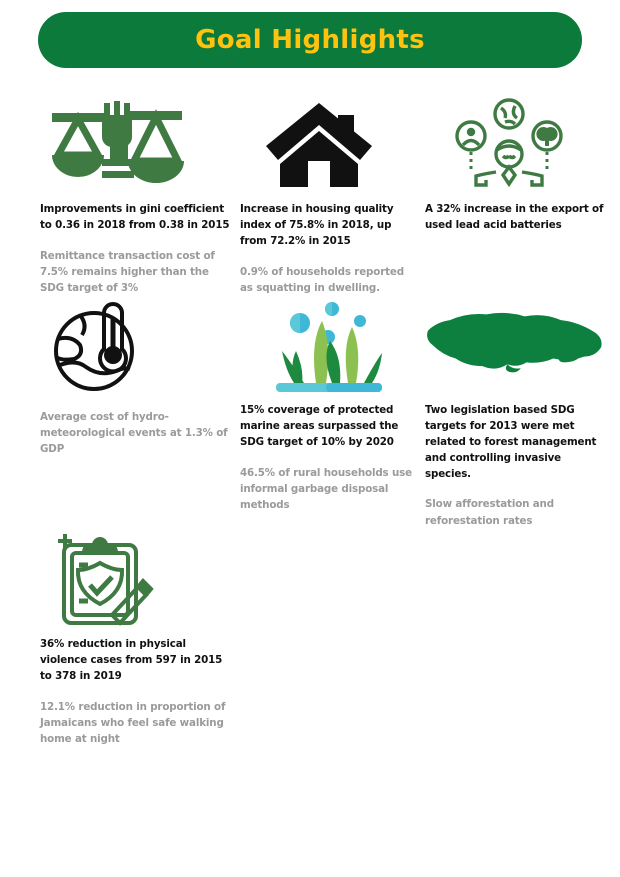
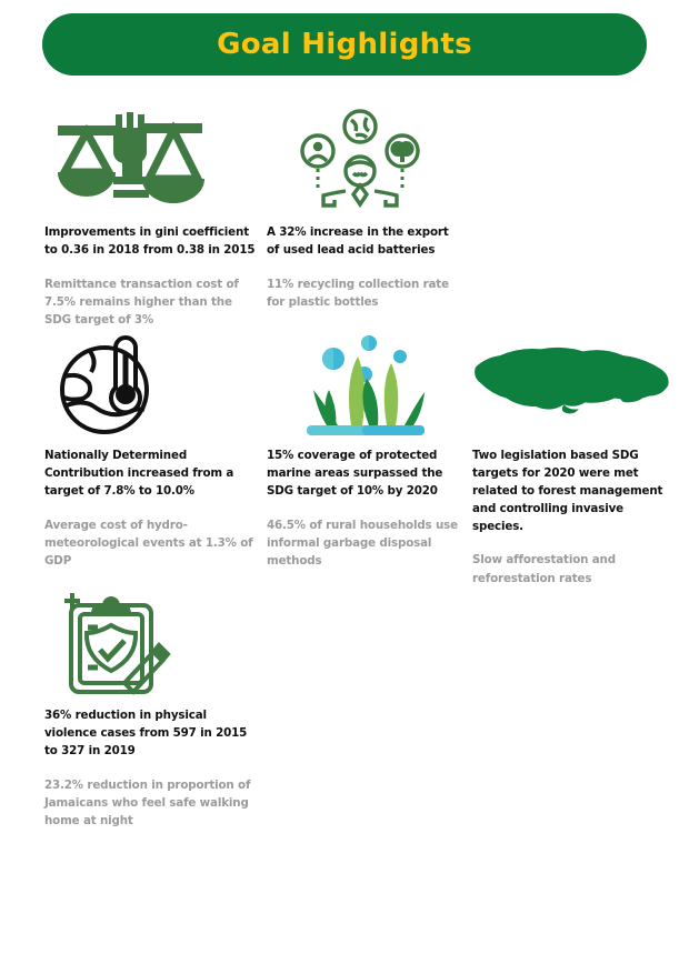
  Goal Highlights
  Improvements in gini coefficient to 0.36 in 2018 from 0.38 in 2015
  Remittance transaction cost of 7.5% remains higher than the SDG target of 3%
- Increase in housing quality index of 75.8% in 2018, up from 72.2% in 2015
- 0.9% of households reported as squatting in dwelling.
  A 32% increase in the export of used lead acid batteries
+ 11% recycling collection rate for plastic bottles
+ Nationally Determined Contribution increased from a target of 7.8% to 10.0%
  Average cost of hydro-meteorological events at 1.3% of GDP
  15% coverage of protected marine areas surpassed the SDG target of 10% by 2020
  46.5% of rural households use informal garbage disposal methods
- Two legislation based SDG targets for 2013 were met related to forest management and controlling invasive species.
+ Two legislation based SDG targets for 2020 were met related to forest management and controlling invasive species.
  Slow afforestation and reforestation rates
- 36% reduction in physical violence cases from 597 in 2015 to 378 in 2019
+ 36% reduction in physical violence cases from 597 in 2015 to 327 in 2019
- 12.1% reduction in proportion of Jamaicans who feel safe walking home at night
+ 23.2% reduction in proportion of Jamaicans who feel safe walking home at night
